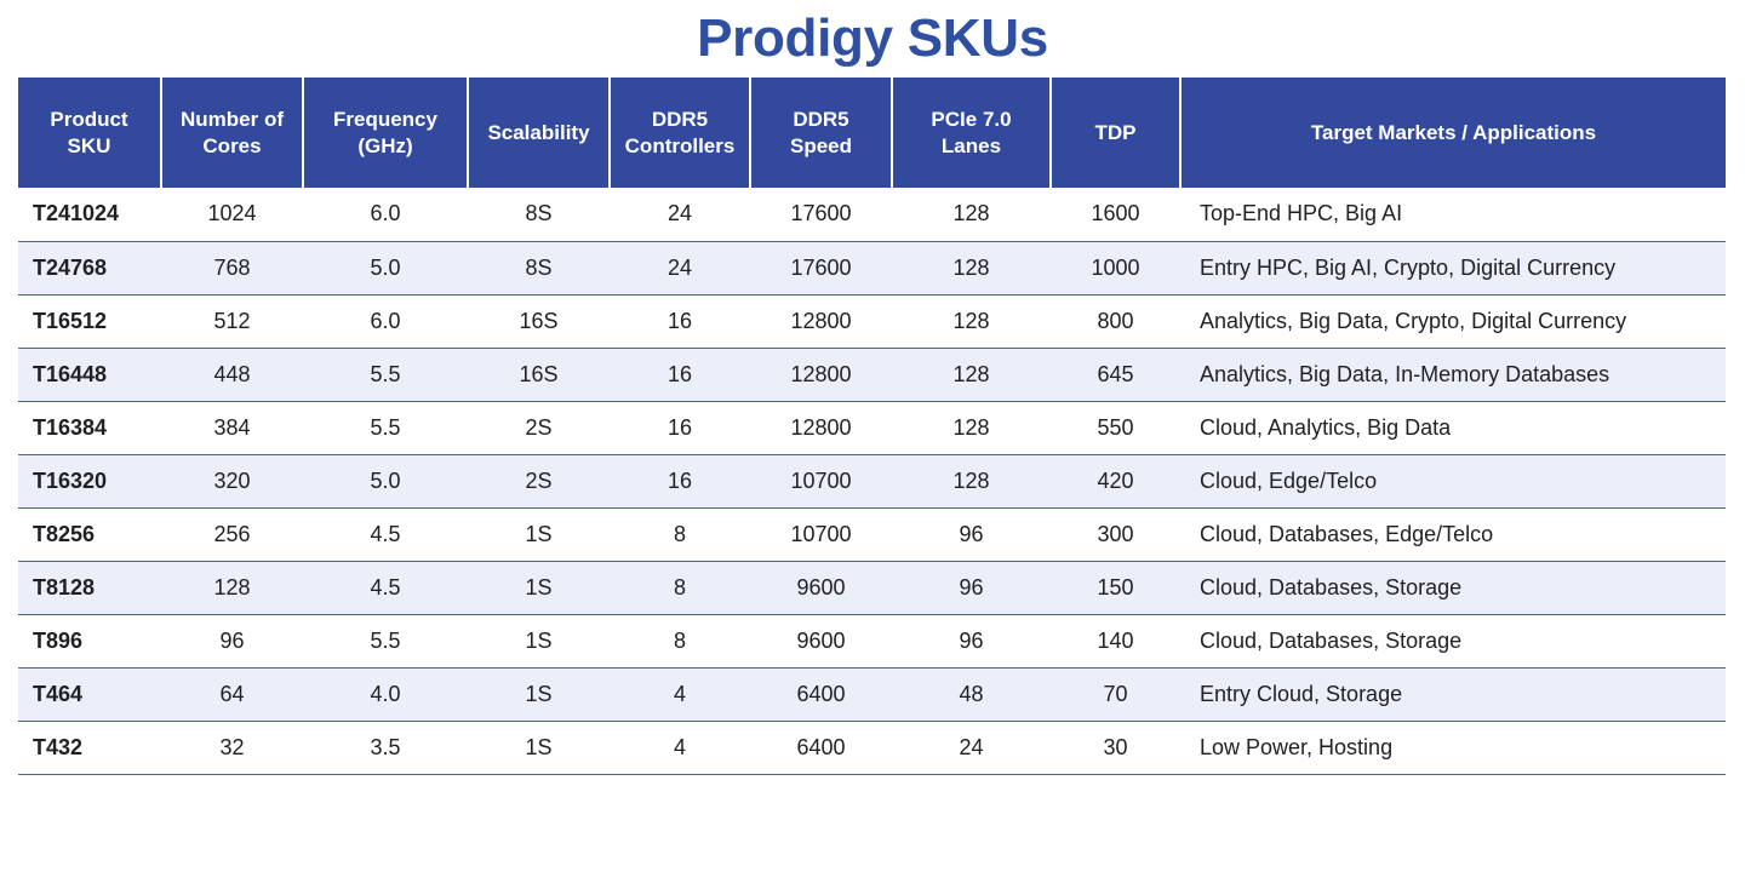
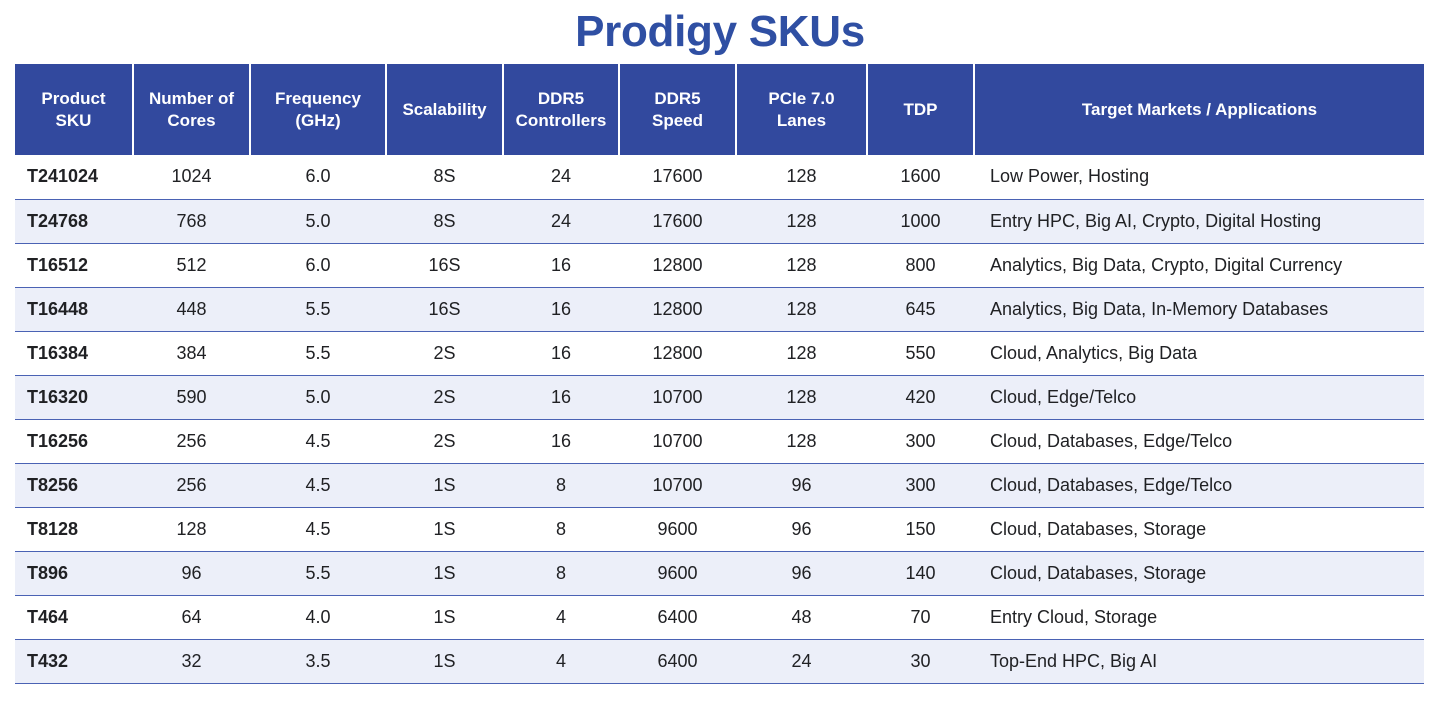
  Prodigy SKUs
  Product SKU	Number of Cores	Frequency (GHz)	Scalability	DDR5 Controllers	DDR5 Speed	PCIe 7.0 Lanes	TDP	Target Markets / Applications
- T241024	1024	6.0	8S	24	17600	128	1600	Top-End HPC, Big AI
+ T241024	1024	6.0	8S	24	17600	128	1600	Low Power, Hosting
- T24768	768	5.0	8S	24	17600	128	1000	Entry HPC, Big AI, Crypto, Digital Currency
+ T24768	768	5.0	8S	24	17600	128	1000	Entry HPC, Big AI, Crypto, Digital Hosting
  T16512	512	6.0	16S	16	12800	128	800	Analytics, Big Data, Crypto, Digital Currency
  T16448	448	5.5	16S	16	12800	128	645	Analytics, Big Data, In-Memory Databases
  T16384	384	5.5	2S	16	12800	128	550	Cloud, Analytics, Big Data
- T16320	320	5.0	2S	16	10700	128	420	Cloud, Edge/Telco
+ T16320	590	5.0	2S	16	10700	128	420	Cloud, Edge/Telco
+ T16256	256	4.5	2S	16	10700	128	300	Cloud, Databases, Edge/Telco
  T8256	256	4.5	1S	8	10700	96	300	Cloud, Databases, Edge/Telco
  T8128	128	4.5	1S	8	9600	96	150	Cloud, Databases, Storage
  T896	96	5.5	1S	8	9600	96	140	Cloud, Databases, Storage
  T464	64	4.0	1S	4	6400	48	70	Entry Cloud, Storage
- T432	32	3.5	1S	4	6400	24	30	Low Power, Hosting
+ T432	32	3.5	1S	4	6400	24	30	Top-End HPC, Big AI
